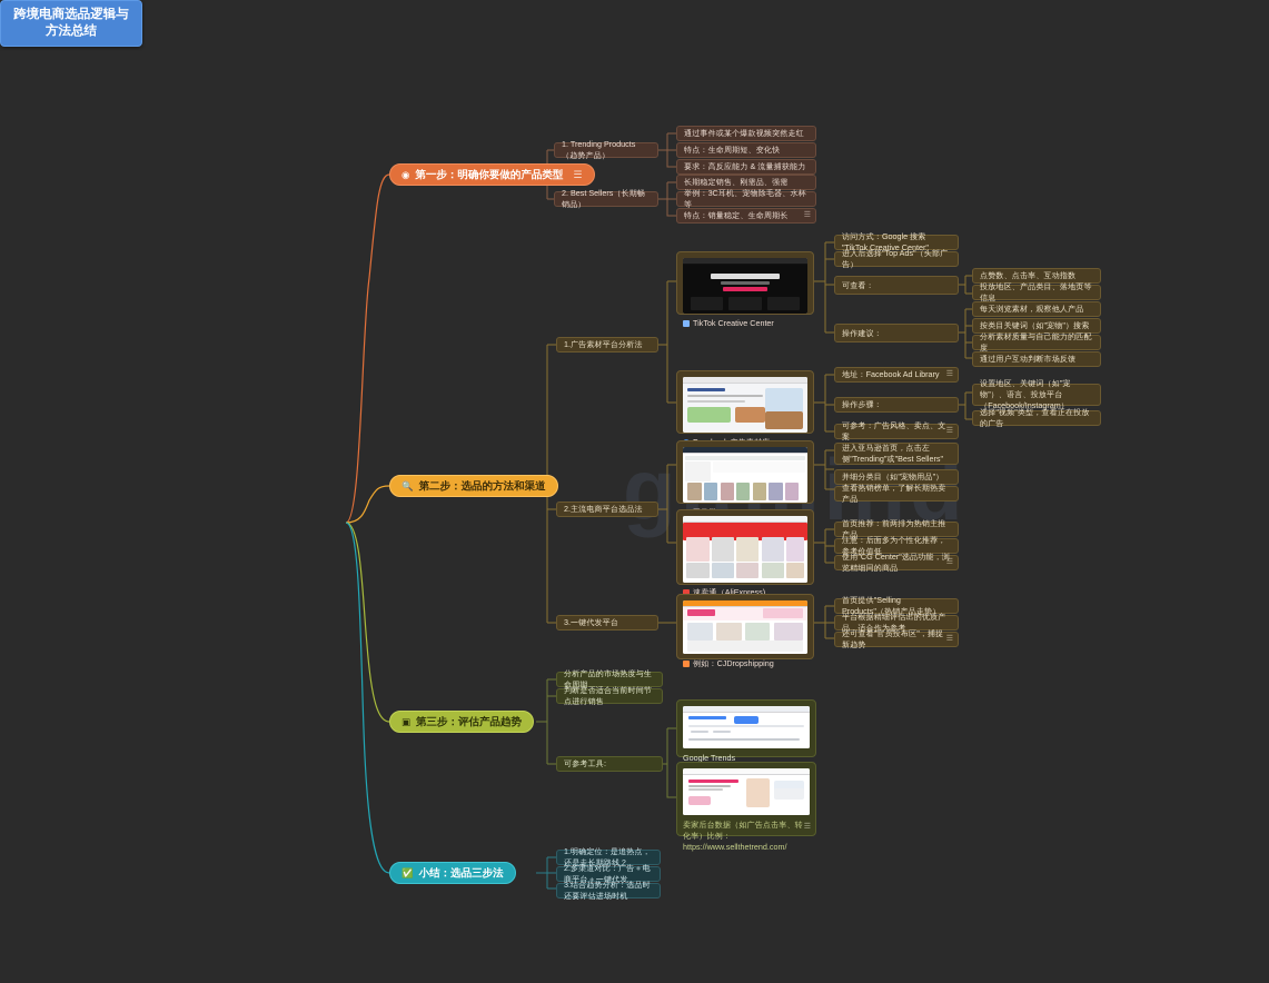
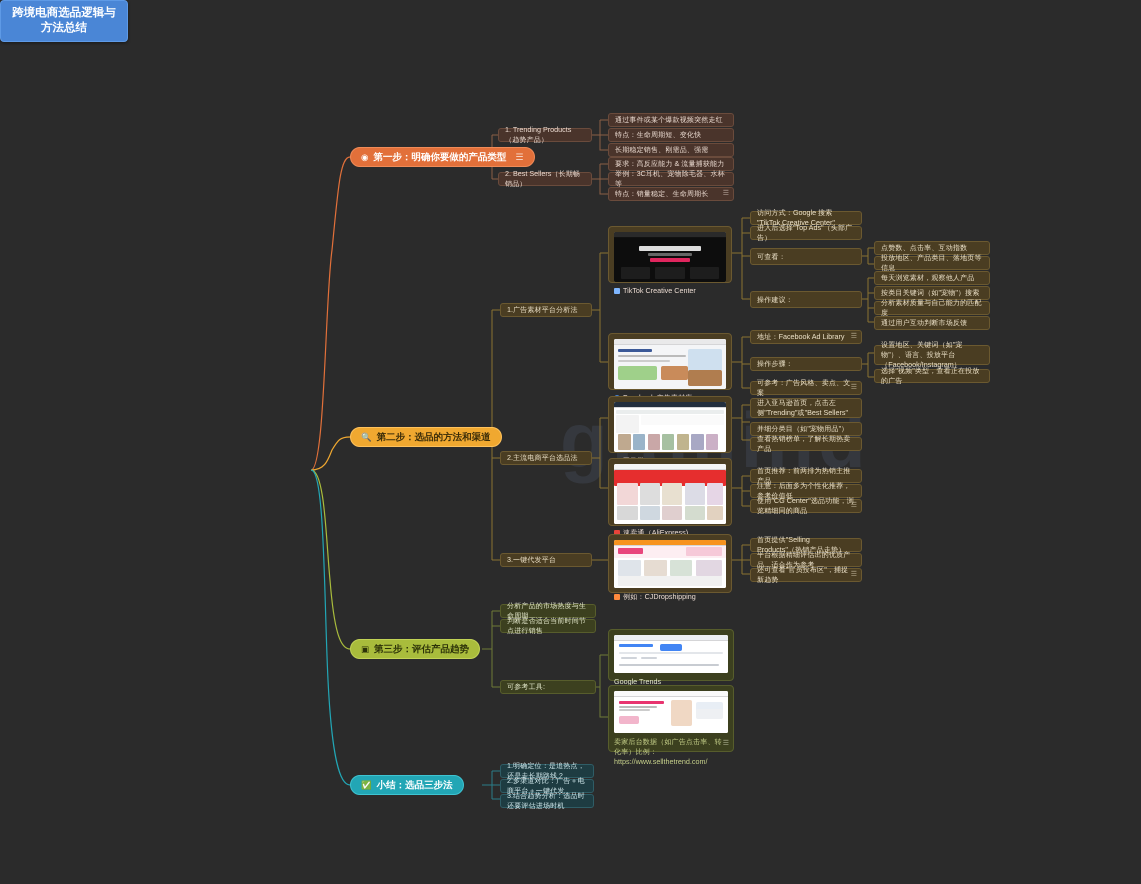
  跨境电商选品逻辑与方法总结
  ◉
  第一步：明确你要做的产品类型
  ☰
  🔍
  第二步：选品的方法和渠道
  ▣
  第三步：评估产品趋势
  ✅
  小结：选品三步法
  1. Trending Products（趋势产品）
  通过事件或某个爆款视频突然走红
  特点：生命周期短、变化快
- 要求：高反应能力 & 流量捕获能力
+ 长期稳定销售、刚需品、强需
  2. Best Sellers（长期畅销品）
- 长期稳定销售、刚需品、强需
+ 要求：高反应能力 & 流量捕获能力
  举例：3C耳机、宠物除毛器、水杯等
  特点：销量稳定、生命周期长
  1.广告素材平台分析法
  2.主流电商平台选品法
  3.一键代发平台
  TikTok Creative Center
  访问方式：Google 搜索 "TikTok Creative Center"
  进入后选择"Top Ads"（头部广告）
  可查看：
  点赞数、点击率、互动指数
  投放地区、产品类目、落地页等信息
  操作建议：
  每天浏览素材，观察他人产品
  按类目关键词（如"宠物"）搜索
  分析素材质量与自己能力的匹配度
  通过用户互动判断市场反馈
  地址：Facebook Ad Library
  操作步骤：
  设置地区、关键词（如"宠物"）、语言、投放平台（Facebook/Instagram）
  选择"视频"类型，查看正在投放的广告
  可参考：广告风格、卖点、文案
  进入亚马逊首页，点击左侧"Trending"或"Best Sellers"
  并细分类目（如"宠物用品"）
  查看热销榜单，了解长期热卖产品
  速卖通（AliExpress)
  首页推荐：前两排为热销主推产品
  注意：后面多为个性化推荐，参考价值低
  使用"CG Center"选品功能，浏览精细同的商品
  例如：CJDropshipping
  首页提供"Selling Products"（热销产品走势）
  平台根据精细评估出的优质产品，适合作为参考
  还可查看"官员投布区"，捕捉新趋势
  分析产品的市场热度与生命周期
  判断是否适合当前时间节点进行销售
  可参考工具:
  Google Trends
  卖家后台数据（如广告点击率、转化率）比例：https://www.sellthetrend.com/
  1.明确定位：是追热点，还是走长期路线？
  2.多渠道对比：广告＋电商平台＋一键代发
  3.结合趋势分析：选品时还要评估进场时机
